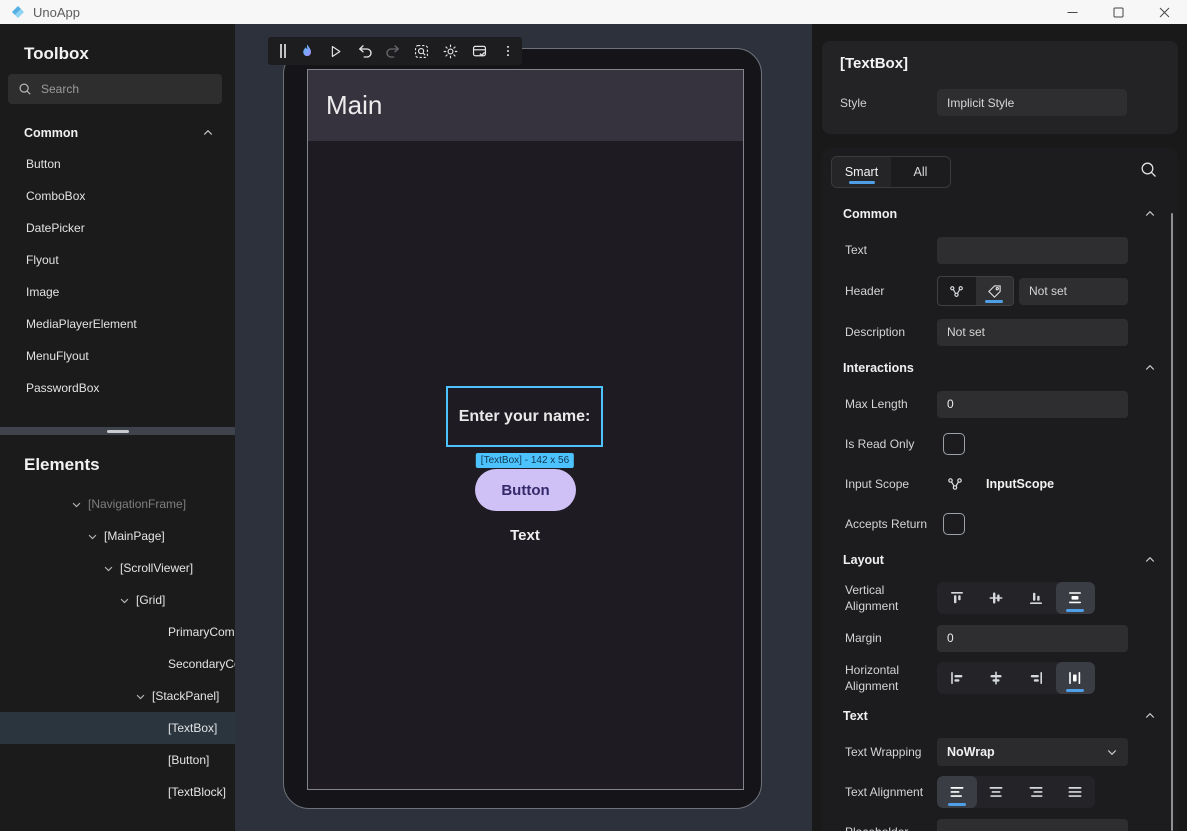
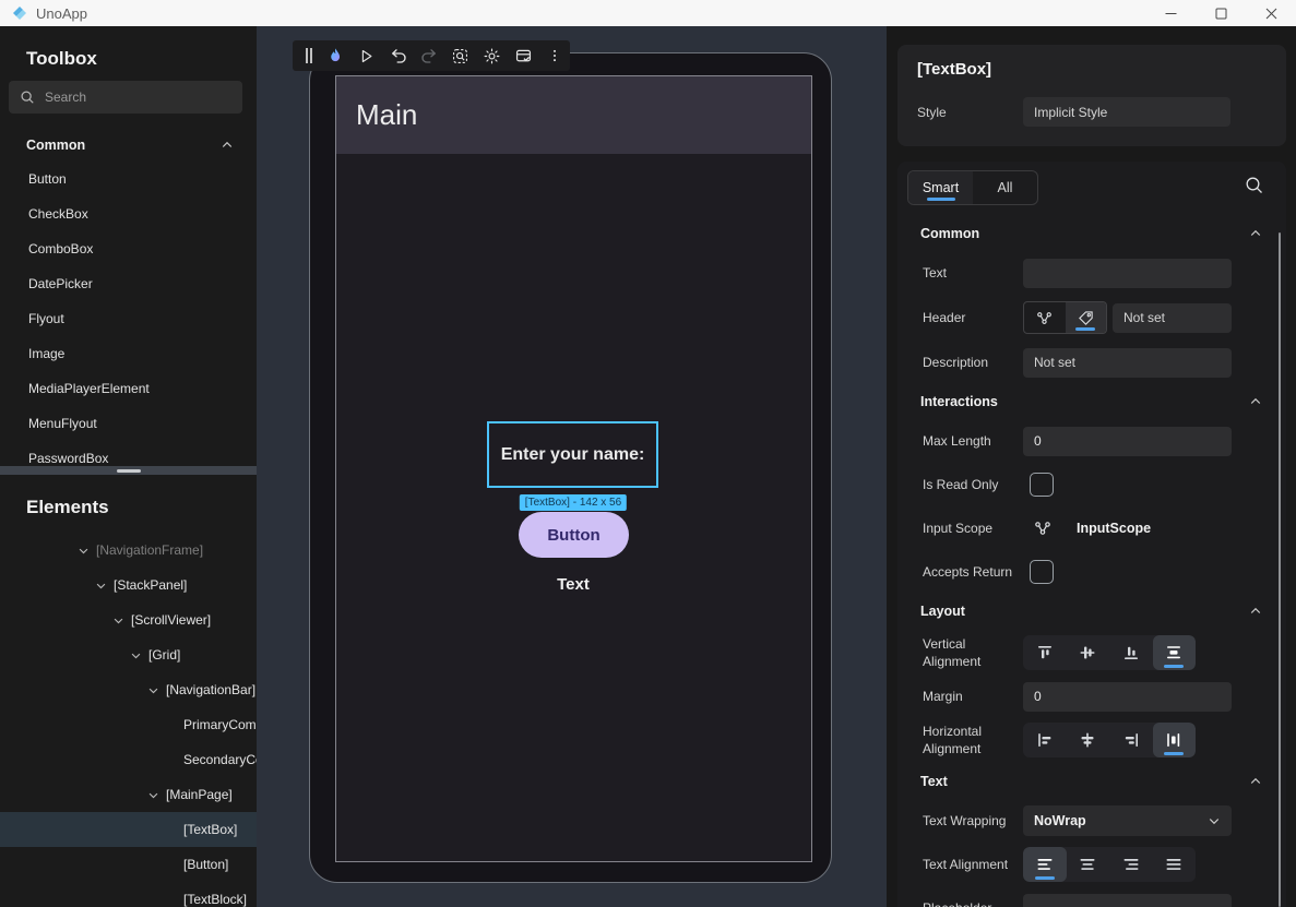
  UnoApp
  Toolbox
  Search
  Common
  Button
+ CheckBox
  ComboBox
  DatePicker
  Flyout
  Image
  MediaPlayerElement
  MenuFlyout
  PasswordBox
  Elements
  [NavigationFrame]
- [MainPage]
+ [StackPanel]
  [ScrollViewer]
  [Grid]
+ [NavigationBar]
  PrimaryCom
  SecondaryC
- [StackPanel]
+ [MainPage]
  [TextBox]
  [Button]
  [TextBlock]
  Main
  Enter your name:
  Button
  Text
  [TextBox] - 142 x 56
  [TextBox]
  Style
  Implicit Style
  Smart
  All
  Common
  Text
  Header
  Not set
  Description
  Not set
  Interactions
  Max Length
  0
  Is Read Only
  Input Scope
  InputScope
  Accepts Return
  Layout
  Vertical Alignment
  Margin
  0
  Horizontal Alignment
  Text
  Text Wrapping
  NoWrap
  Text Alignment
